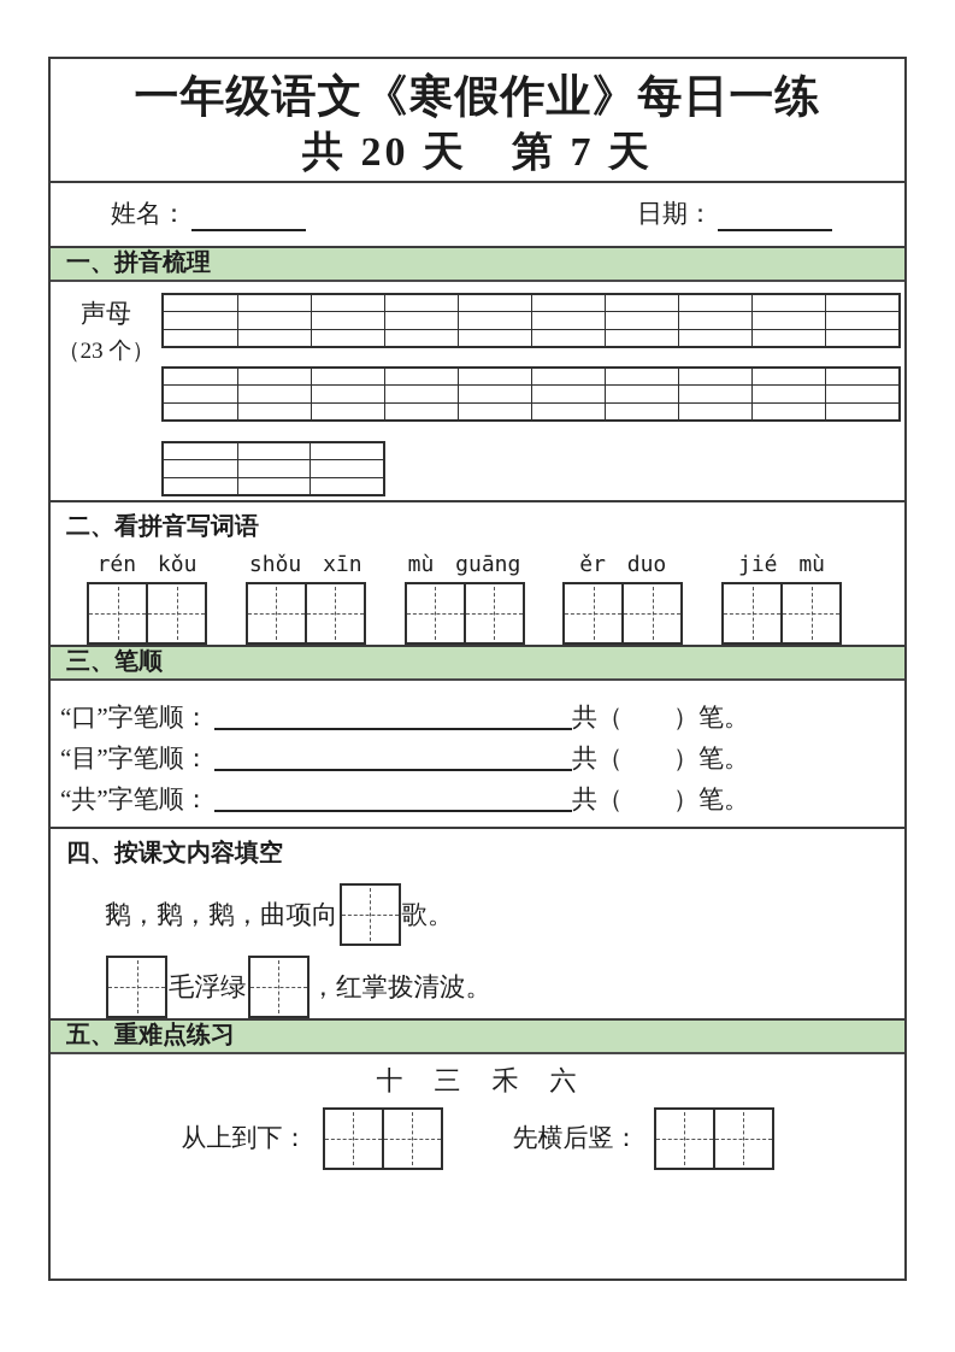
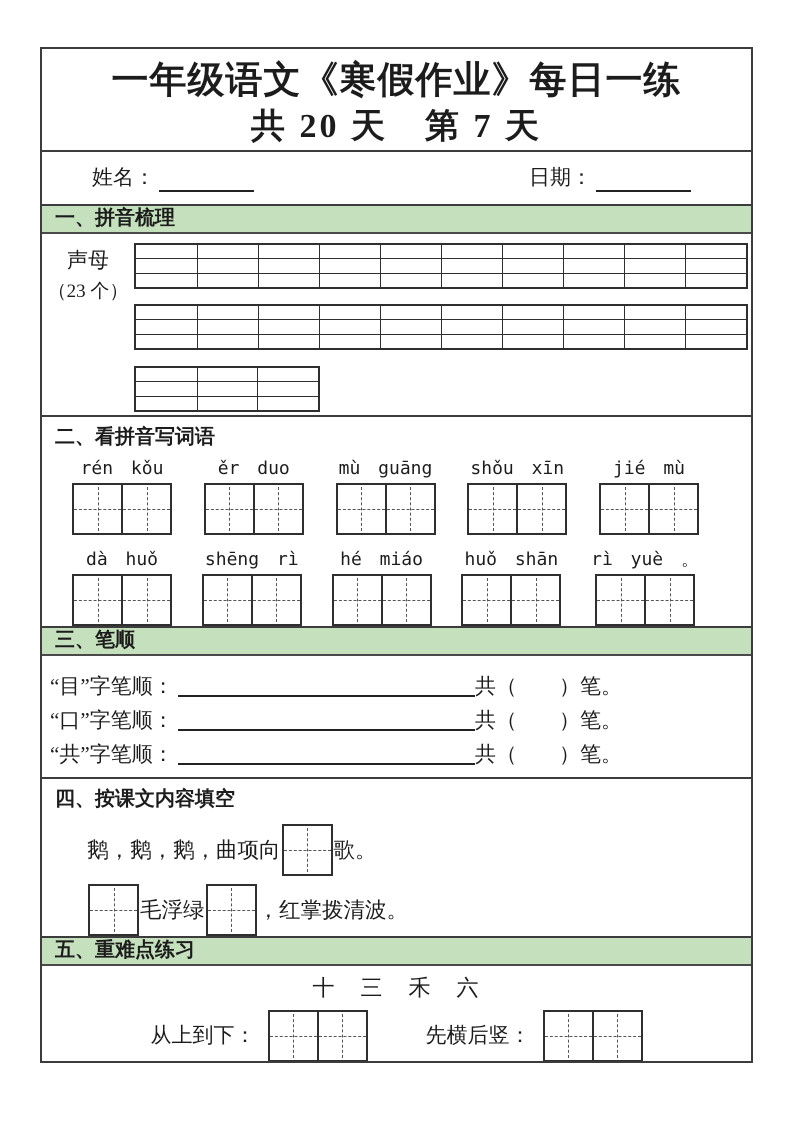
  一年级语文《寒假作业》每日一练
  共 20 天 第 7 天
  姓名：
  日期：
  一、拼音梳理
  声母
  （23 个）
  二、看拼音写词语
  rén kǒu
- shǒu xīn
+ ěr duo
  mù guāng
- ěr duo
+ shǒu xīn
  jié mù
+ dà huǒ
+ shēng rì
+ hé miáo
+ huǒ shān
+ rì yuè 。
  三、笔顺
- “口”字笔顺：
+ “目”字笔顺：
  共（ ）笔。
- “目”字笔顺：
+ “口”字笔顺：
  共（ ）笔。
  “共”字笔顺：
  共（ ）笔。
  四、按课文内容填空
  鹅，鹅，鹅，曲项向
  歌。
  毛浮绿
  ，红掌拨清波。
  五、重难点练习
  十 三 禾 六
  从上到下：
  先横后竖：
